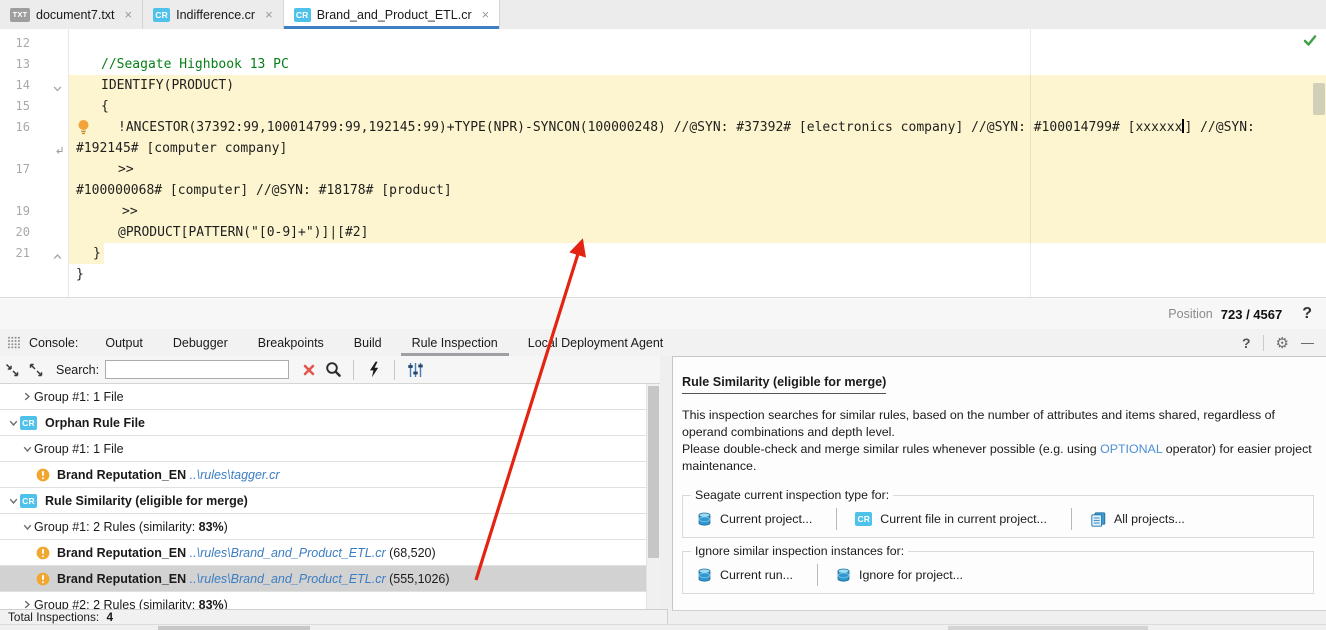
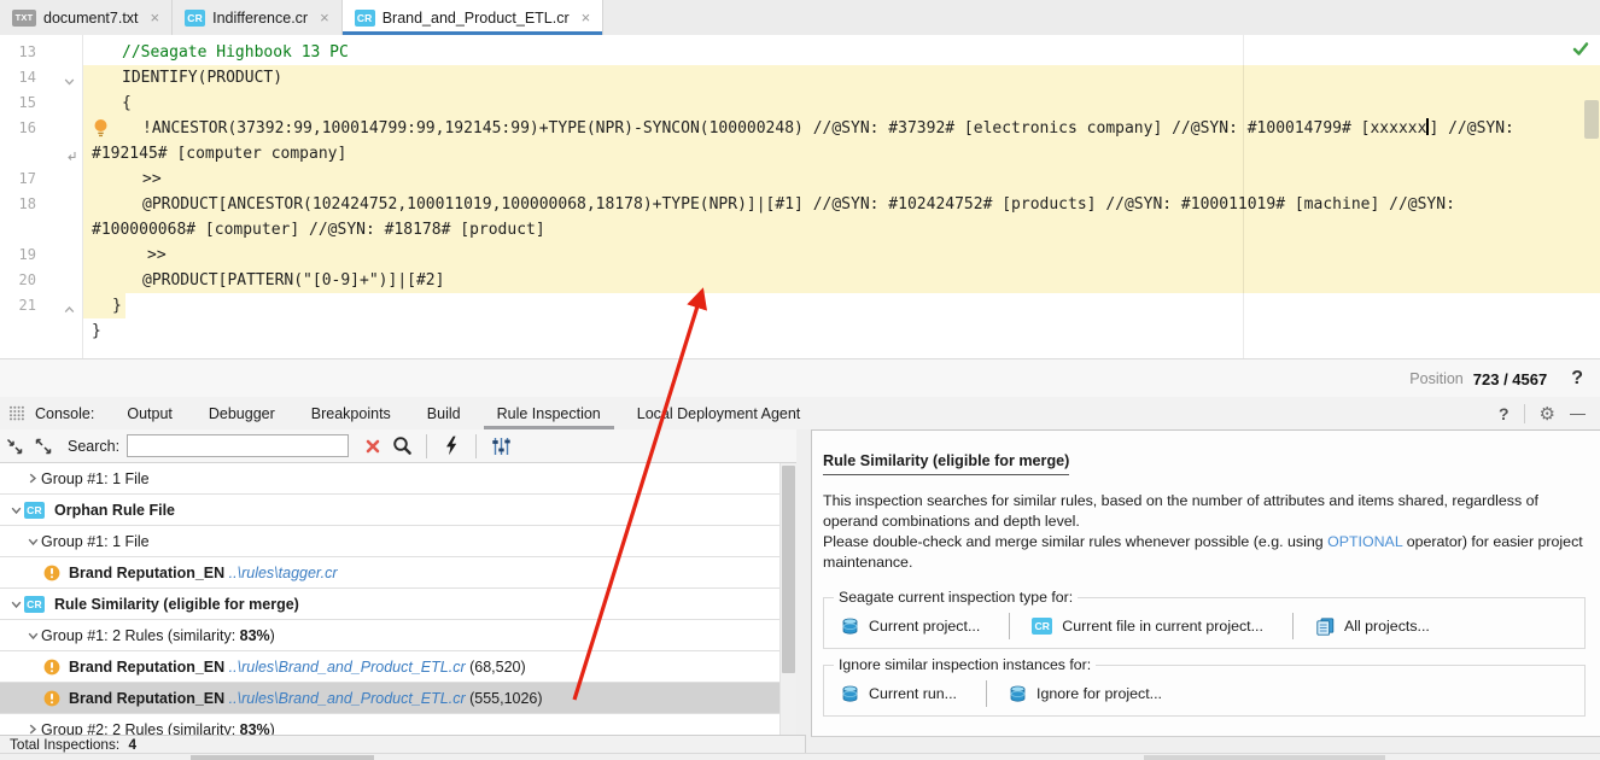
  TXT
  document7.txt
  ×
  CR
  Indifference.cr
  ×
  CR
  Brand_and_Product_ETL.cr
  ×
- 12
  13
  //Seagate Highbook 13 PC
  14
  IDENTIFY(PRODUCT)
  15
  {
  16
  !ANCESTOR(37392:99,100014799:99,192145:99)+TYPE(NPR)-SYNCON(100000248) //@SYN: #37392# [electronics company] //@SYN: #100014799# [xxxxxx ] //@SYN:
  #192145# [computer company]
  17
  >>
+ 18
+ @PRODUCT[ANCESTOR(102424752,100011019,100000068,18178)+TYPE(NPR)]|[#1] //@SYN: #102424752# [products] //@SYN: #100011019# [machine] //@SYN:
  #100000068# [computer] //@SYN: #18178# [product]
  19
  >>
  20
  @PRODUCT[PATTERN("[0-9]+")]|[#2]
  21
  }
  }
  Position
  723 / 4567
  ?
  Console:
  Output
  Debugger
  Breakpoints
  Build
  Rule Inspection
  Locl Deployment Agent
  ?
  ⚙
  —
  Search:
  Group #1: 1 File
  CR
  Orphan Rule File
  Group #1: 1 File
  Brand Reputation_EN
  ..\rules\tagger.cr
  CR
  Rule Similarity (eligible for merge)
  Group #1: 2 Rules (similarity:
  83%
  )
  Brand Reputation_EN
  ..\rules\Brand_and_Product_ETL.cr
  (68,520)
  Brand Reputation_EN
  ..\rules\Brand_and_Product_ETL.cr
  (555,1026)
  Group #2: 2 Rules (similarity:
  83%
  )
  Rule Similarity (eligible for merge)
  This inspection searches for similar rules, based on the number of attributes and items shared, regardless of operand combinations and depth level.
  Please double-check and merge similar rules whenever possible (e.g. using OPTIONAL operator) for easier project maintenance.
  Seagate current inspection type for:
  Current project...
  CR
  Current file in current project...
  All projects...
  Ignore similar inspection instances for:
  Current run...
  Ignore for project...
  Total Inspections: 4
